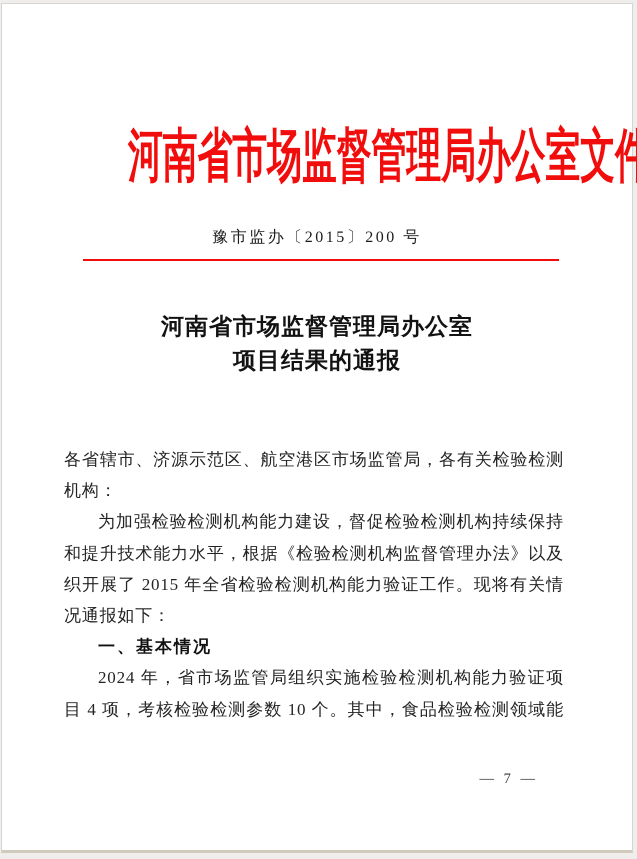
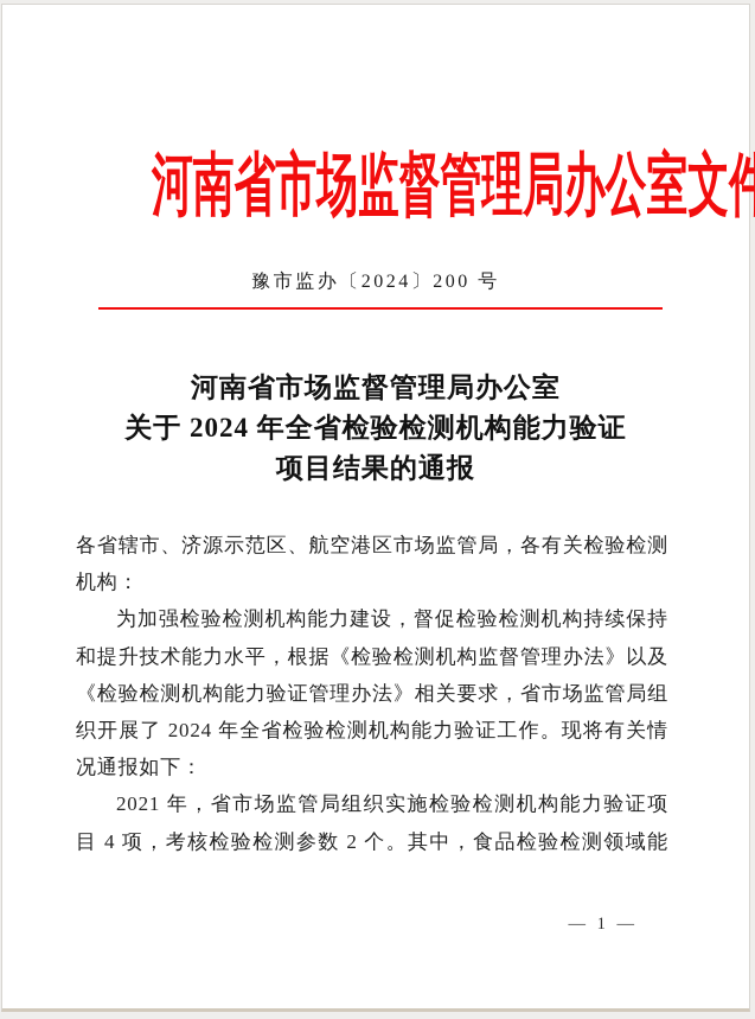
  河南省市场监督管理局办公室文件
- 豫市监办〔2015〕200 号
+ 豫市监办〔2024〕200 号
  河南省市场监督管理局办公室
+ 关于 2024 年全省检验检测机构能力验证
  项目结果的通报
  各省辖市、济源示范区、航空港区市场监管局，各有关检验检测
  机构：
  为加强检验检测机构能力建设，督促检验检测机构持续保持
  和提升技术能力水平，根据《检验检测机构监督管理办法》以及
+ 《检验检测机构能力验证管理办法》相关要求，省市场监管局组
- 织开展了 2015 年全省检验检测机构能力验证工作。现将有关情
+ 织开展了 2024 年全省检验检测机构能力验证工作。现将有关情
  况通报如下：
- 一、基本情况
- 2024 年，省市场监管局组织实施检验检测机构能力验证项
+ 2021 年，省市场监管局组织实施检验检测机构能力验证项
- 目 4 项，考核检验检测参数 10 个。其中，食品检验检测领域能
+ 目 4 项，考核检验检测参数 2 个。其中，食品检验检测领域能
- — 7 —
+ — 1 —
